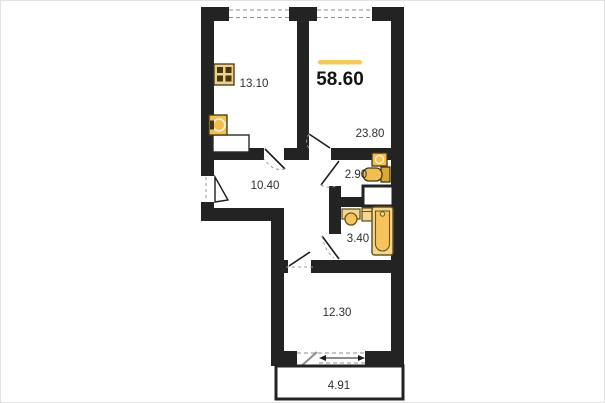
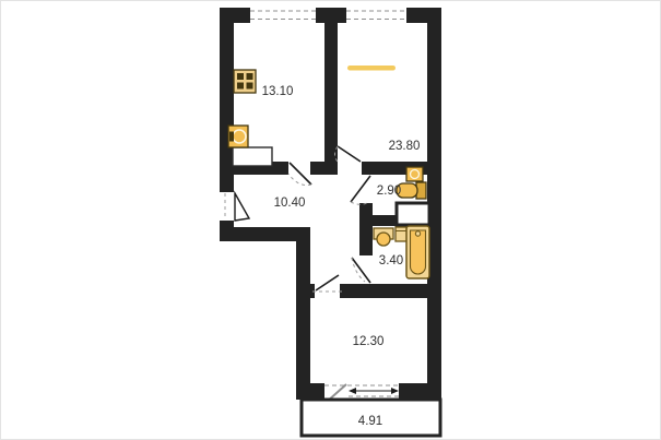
- 58.60
  13.10
  23.80
  10.40
  2.90
  3.40
  12.30
  4.91
